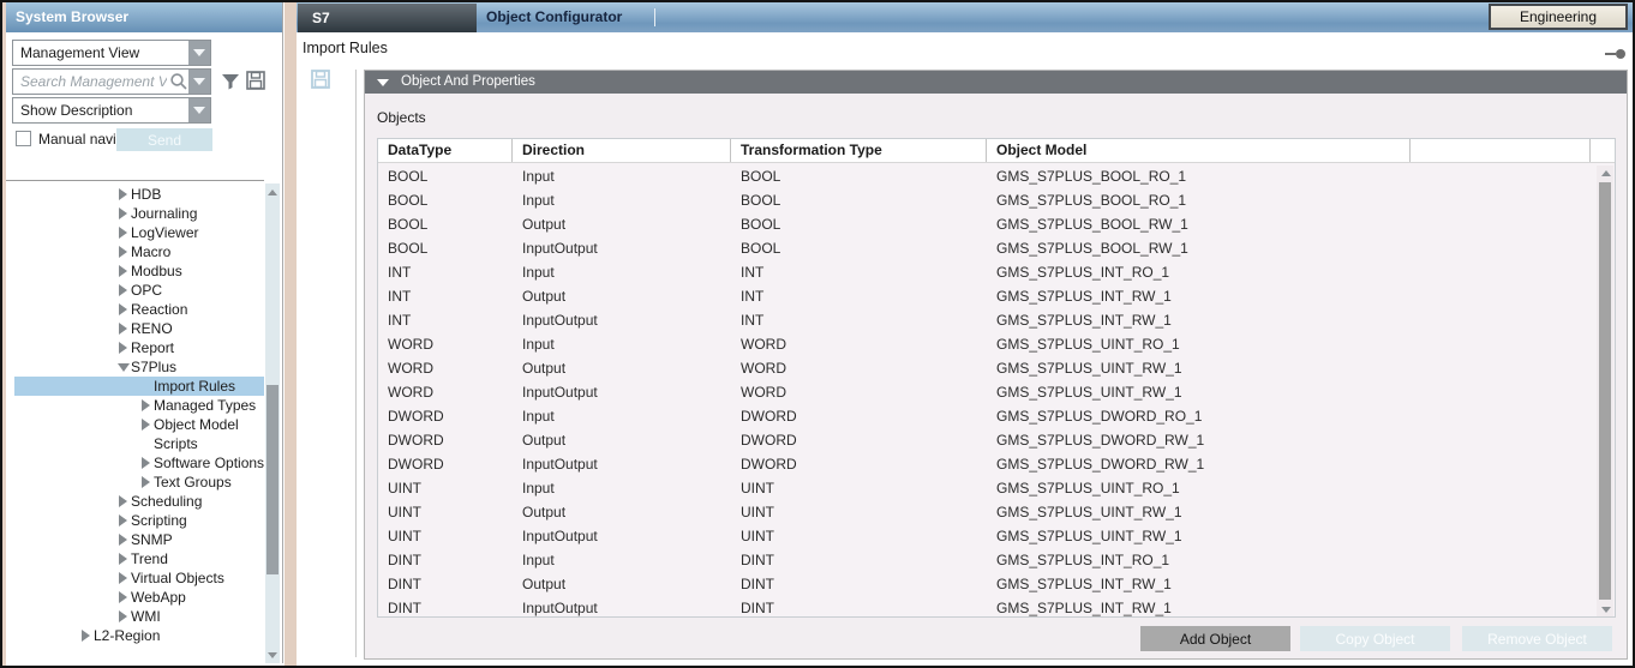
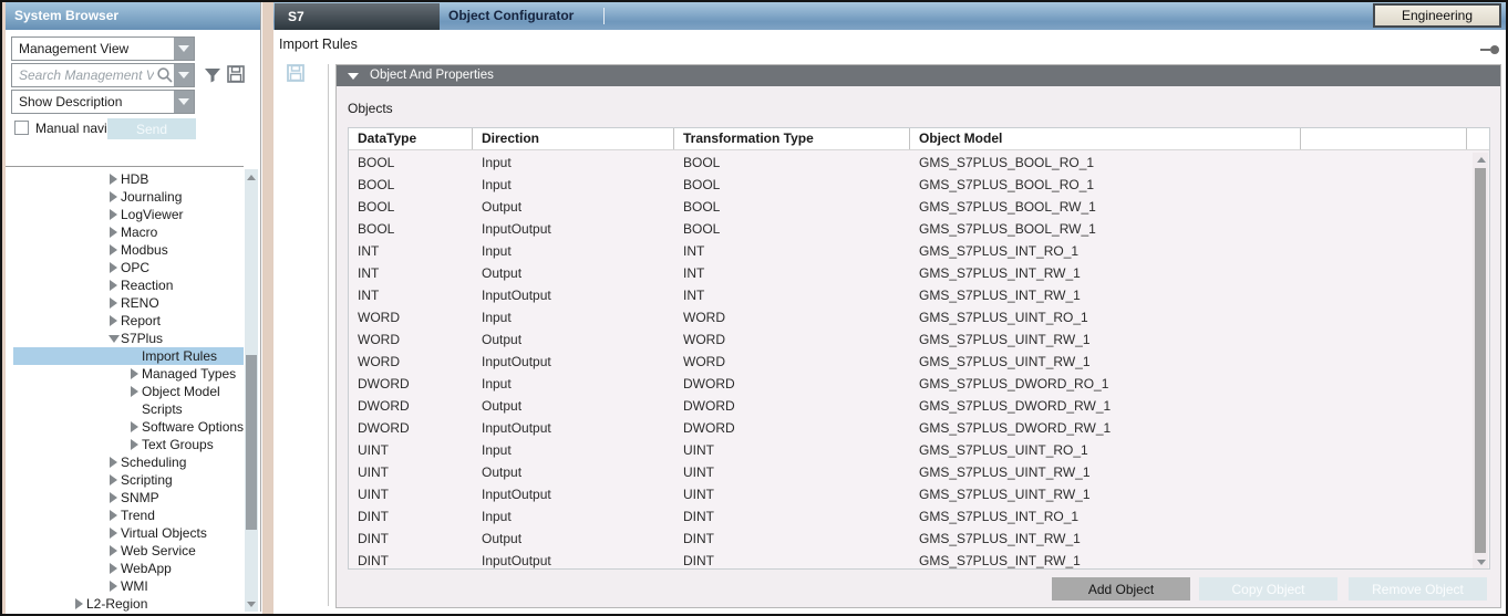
  System Browser
  Management View
  Search Management V
  Show Description
  Manual navi
  Send
  HDB
  Journaling
  LogViewer
  Macro
  Modbus
  OPC
  Reaction
  RENO
  Report
  S7Plus
  Import Rules
  Managed Types
  Object Model
  Scripts
  Software Options
  Text Groups
  Scheduling
  Scripting
  SNMP
  Trend
  Virtual Objects
+ Web Service
  WebApp
  WMI
  L2-Region
  S7
  Object Configurator
  Engineering
  Import Rules
  Object And Properties
  Objects
  DataType
  Direction
  Transformation Type
  Object Model
  BOOL
  Input
  BOOL
  GMS_S7PLUS_BOOL_RO_1
  BOOL
  Input
  BOOL
  GMS_S7PLUS_BOOL_RO_1
  BOOL
  Output
  BOOL
  GMS_S7PLUS_BOOL_RW_1
  BOOL
  InputOutput
  BOOL
  GMS_S7PLUS_BOOL_RW_1
  INT
  Input
  INT
  GMS_S7PLUS_INT_RO_1
  INT
  Output
  INT
  GMS_S7PLUS_INT_RW_1
  INT
  InputOutput
  INT
  GMS_S7PLUS_INT_RW_1
  WORD
  Input
  WORD
  GMS_S7PLUS_UINT_RO_1
  WORD
  Output
  WORD
  GMS_S7PLUS_UINT_RW_1
  WORD
  InputOutput
  WORD
  GMS_S7PLUS_UINT_RW_1
  DWORD
  Input
  DWORD
  GMS_S7PLUS_DWORD_RO_1
  DWORD
  Output
  DWORD
  GMS_S7PLUS_DWORD_RW_1
  DWORD
  InputOutput
  DWORD
  GMS_S7PLUS_DWORD_RW_1
  UINT
  Input
  UINT
  GMS_S7PLUS_UINT_RO_1
  UINT
  Output
  UINT
  GMS_S7PLUS_UINT_RW_1
  UINT
  InputOutput
  UINT
  GMS_S7PLUS_UINT_RW_1
  DINT
  Input
  DINT
  GMS_S7PLUS_INT_RO_1
  DINT
  Output
  DINT
  GMS_S7PLUS_INT_RW_1
  DINT
  InputOutput
  DINT
  GMS_S7PLUS_INT_RW_1
  Add Object
  Copy Object
  Remove Object
